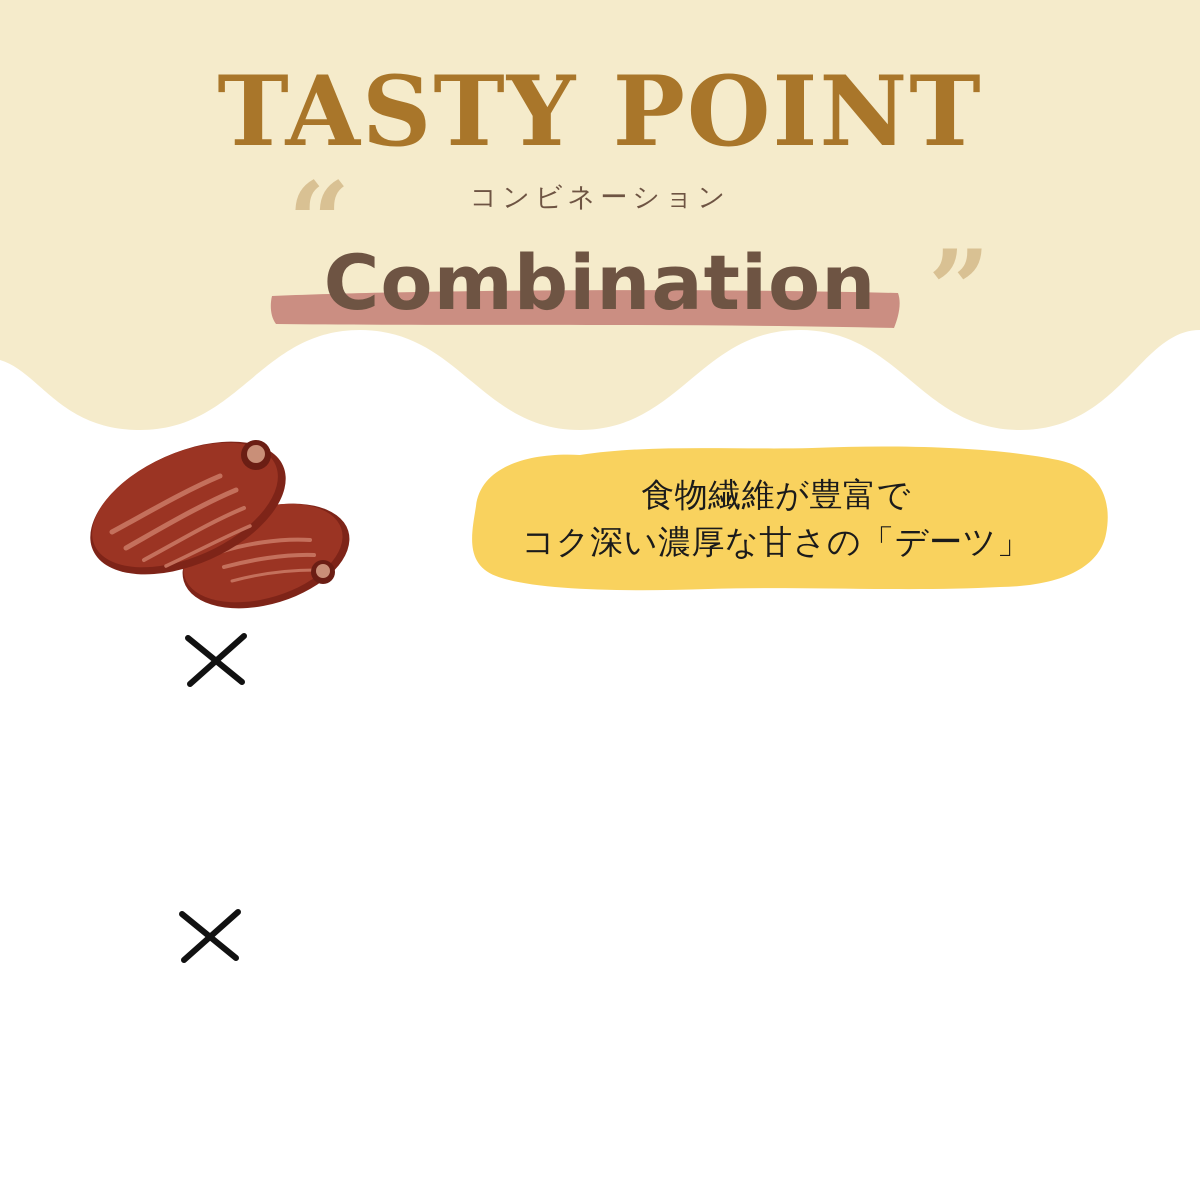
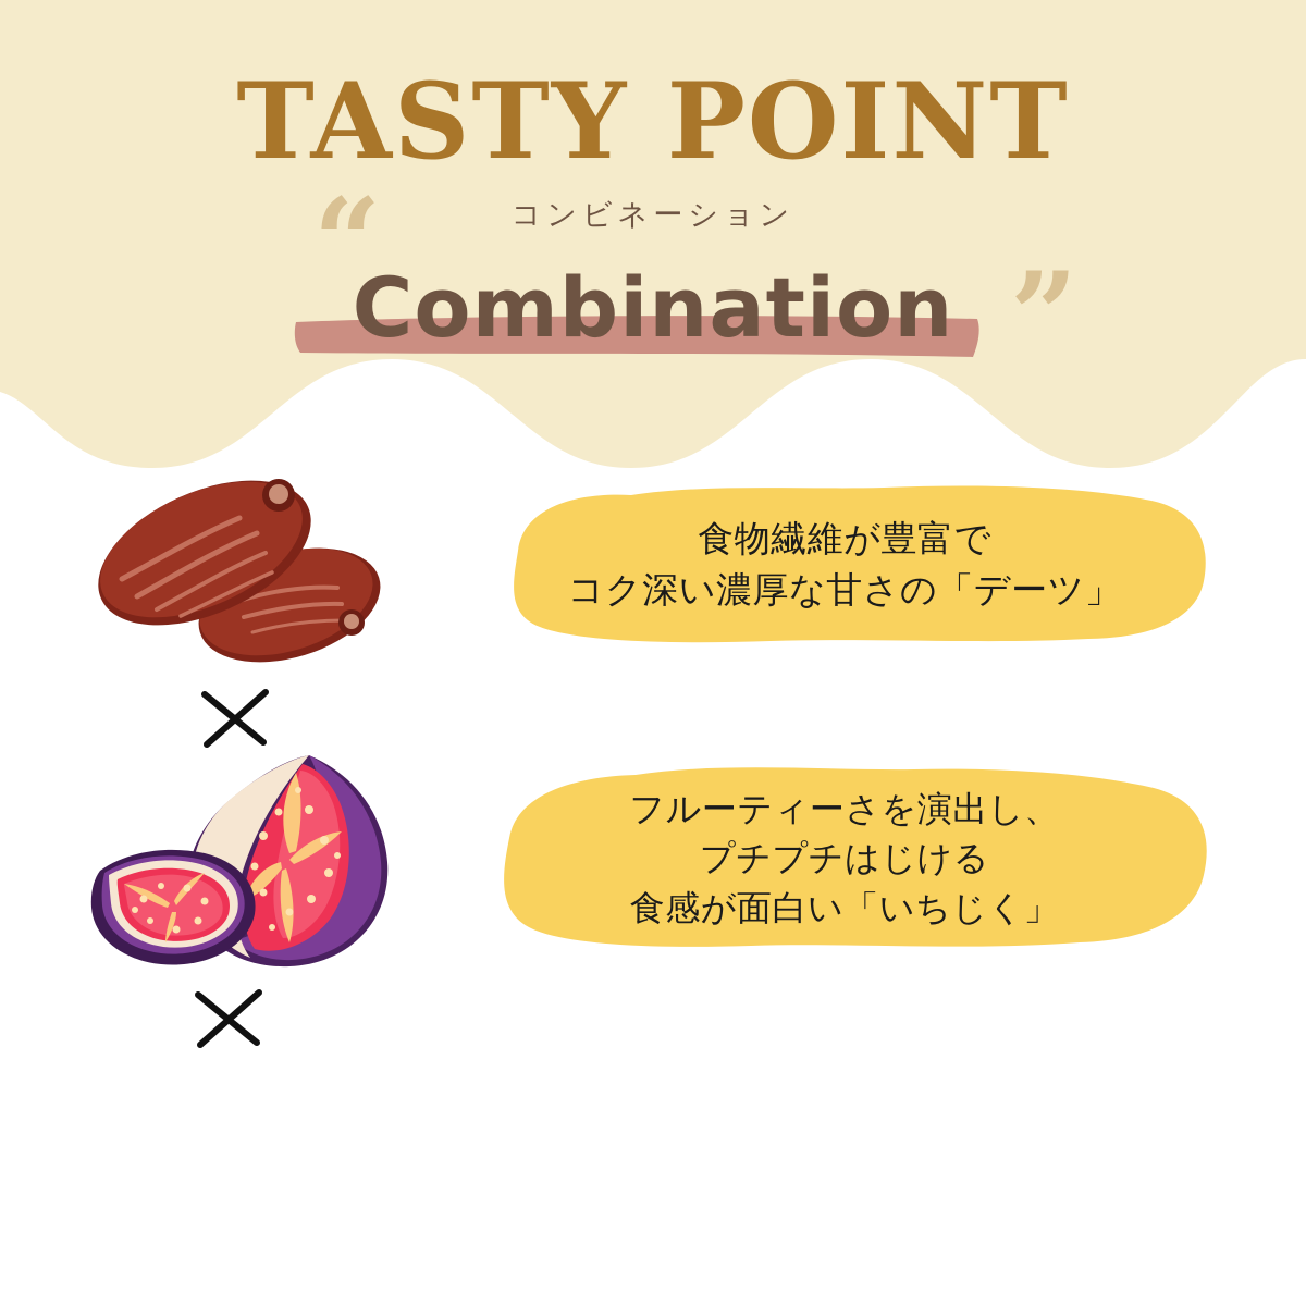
  “
  ”
  TASTY POINT
  コンビネーション
  Combination
  食物繊維が豊富で
  コク深い濃厚な甘さの「デーツ」
+ フルーティーさを演出し、
+ プチプチはじける
+ 食感が面白い「いちじく」
